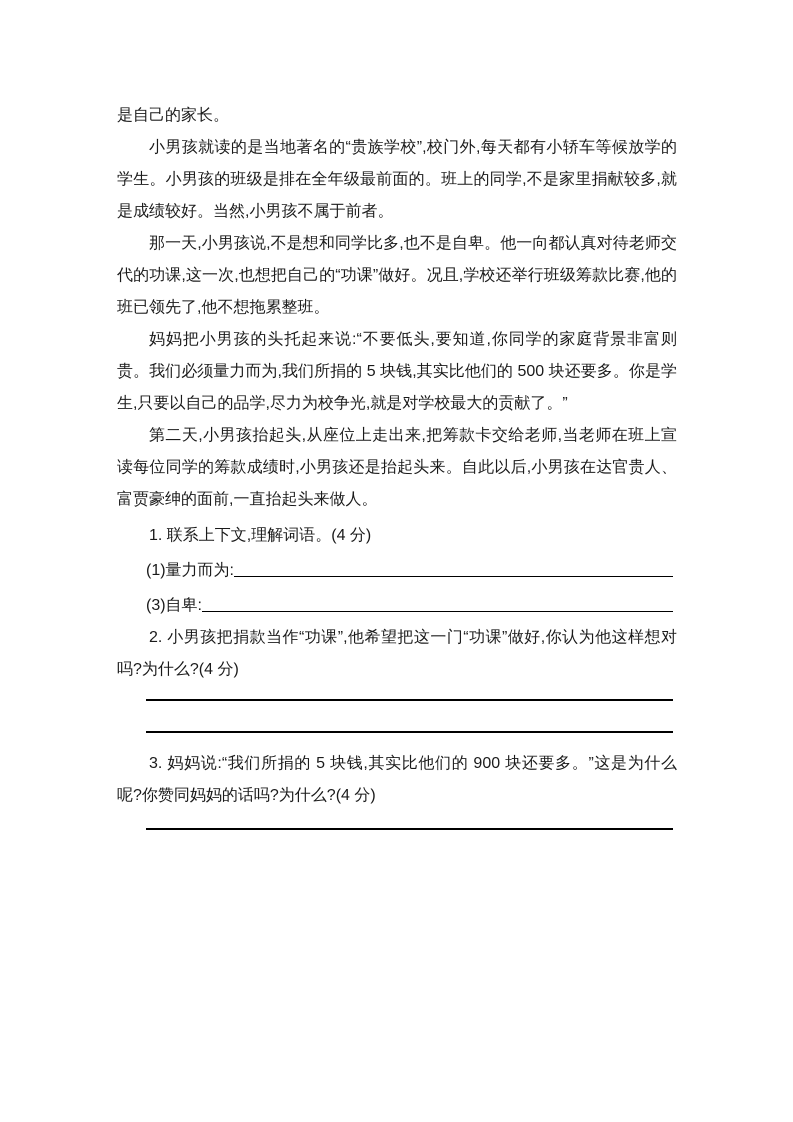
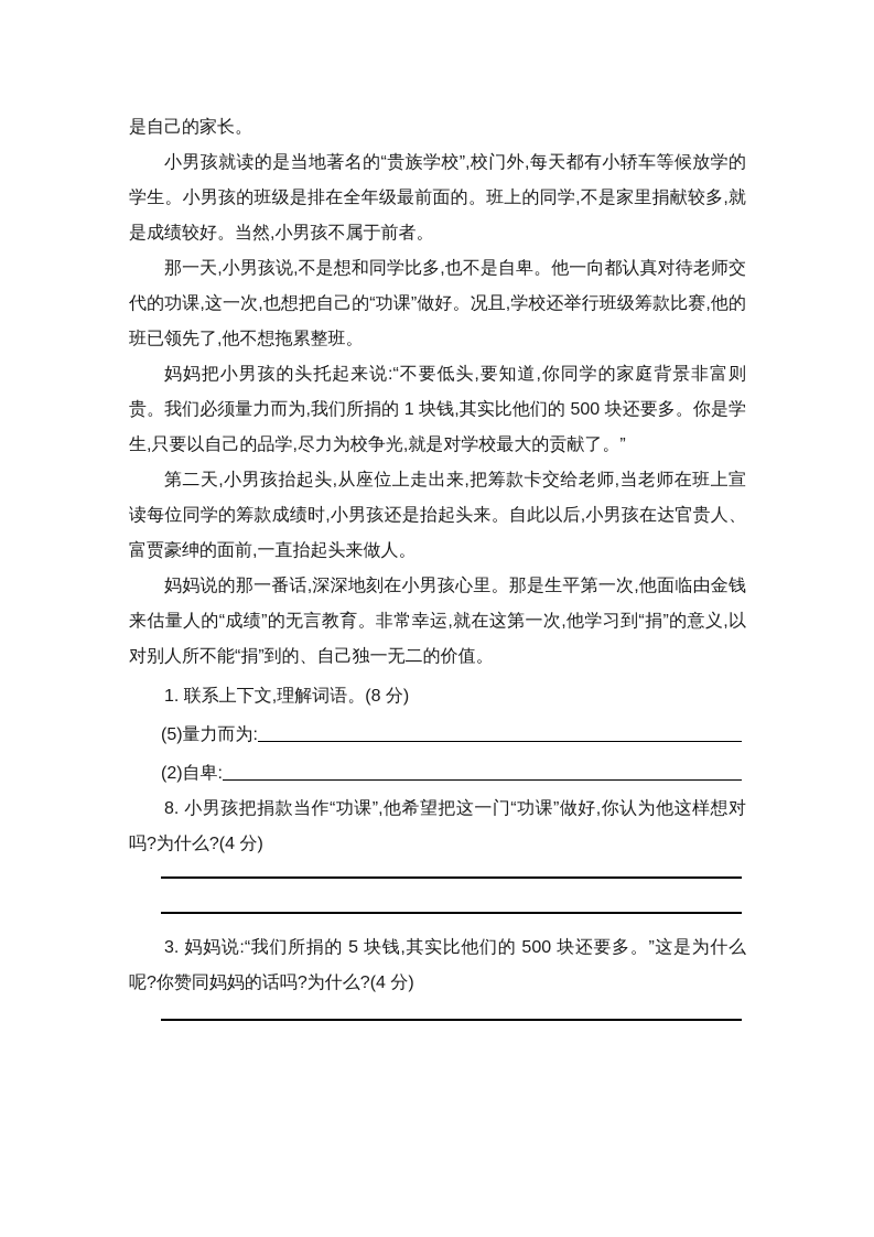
  是自己的家长。
  小男孩就读的是当地著名的“贵族学校”,校门外,每天都有小轿车等候放学的学生。小男孩的班级是排在全年级最前面的。班上的同学,不是家里捐献较多,就是成绩较好。当然,小男孩不属于前者。
  那一天,小男孩说,不是想和同学比多,也不是自卑。他一向都认真对待老师交代的功课,这一次,也想把自己的“功课”做好。况且,学校还举行班级筹款比赛,他的班已领先了,他不想拖累整班。
- 妈妈把小男孩的头托起来说:“不要低头,要知道,你同学的家庭背景非富则贵。我们必须量力而为,我们所捐的 5 块钱,其实比他们的 500 块还要多。你是学生,只要以自己的品学,尽力为校争光,就是对学校最大的贡献了。”
+ 妈妈把小男孩的头托起来说:“不要低头,要知道,你同学的家庭背景非富则贵。我们必须量力而为,我们所捐的 1 块钱,其实比他们的 500 块还要多。你是学生,只要以自己的品学,尽力为校争光,就是对学校最大的贡献了。”
  第二天,小男孩抬起头,从座位上走出来,把筹款卡交给老师,当老师在班上宣读每位同学的筹款成绩时,小男孩还是抬起头来。自此以后,小男孩在达官贵人、富贾豪绅的面前,一直抬起头来做人。
+ 妈妈说的那一番话,深深地刻在小男孩心里。那是生平第一次,他面临由金钱来估量人的“成绩”的无言教育。非常幸运,就在这第一次,他学习到“捐”的意义,以对别人所不能“捐”到的、自己独一无二的价值。
- 1. 联系上下文,理解词语。(4 分)
+ 1. 联系上下文,理解词语。(8 分)
- (1)量力而为:
+ (5)量力而为:
- (3)自卑:
+ (2)自卑:
- 2. 小男孩把捐款当作“功课”,他希望把这一门“功课”做好,你认为他这样想对吗?为什么?(4 分)
+ 8. 小男孩把捐款当作“功课”,他希望把这一门“功课”做好,你认为他这样想对吗?为什么?(4 分)
- 3. 妈妈说:“我们所捐的 5 块钱,其实比他们的 900 块还要多。”这是为什么呢?你赞同妈妈的话吗?为什么?(4 分)
+ 3. 妈妈说:“我们所捐的 5 块钱,其实比他们的 500 块还要多。”这是为什么呢?你赞同妈妈的话吗?为什么?(4 分)
